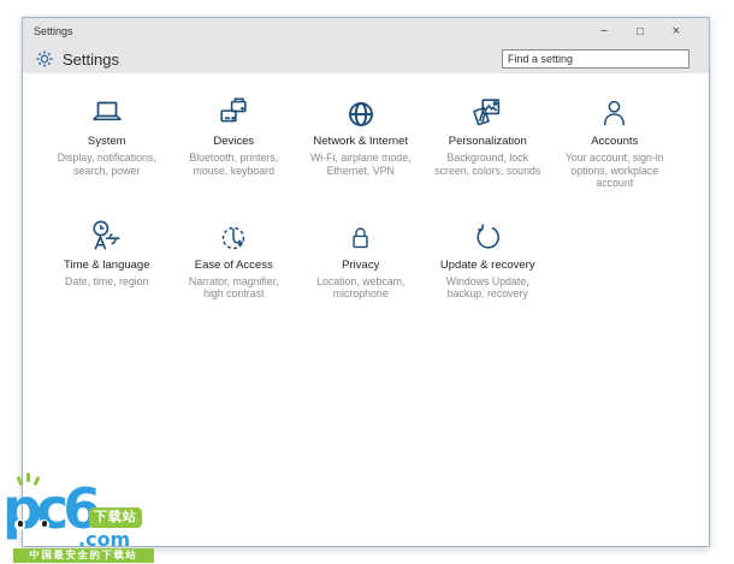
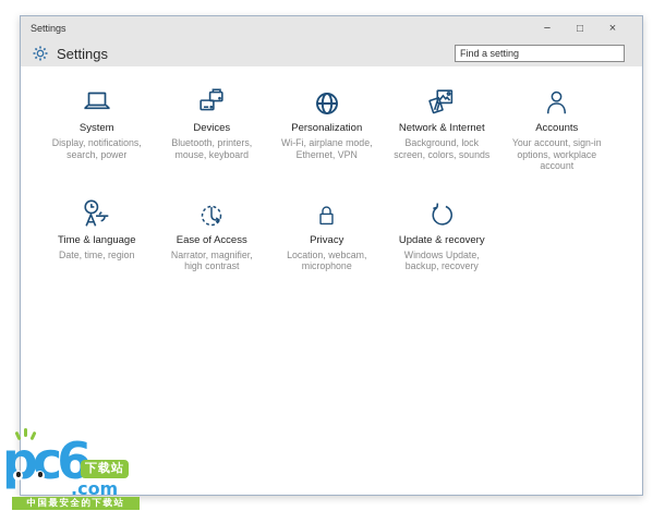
  Settings
  −
  □
  ×
  Settings
  Find a setting
  System
  Display, notifications,
  search, power
  Devices
  Bluetooth, printers,
  mouse, keyboard
- Network & Internet
+ Personalization
  Wi-Fi, airplane mode,
  Ethernet, VPN
- Personalization
+ Network & Internet
  Background, lock
  screen, colors, sounds
  Accounts
  Your account, sign-in
  options, workplace
  account
  Time & language
  Date, time, region
  Ease of Access
  Narrator, magnifier,
  high contrast
  Privacy
  Location, webcam,
  microphone
  Update & recovery
  Windows Update,
  backup, recovery
  pc6
  下载站
  .com
  中国最安全的下载站
